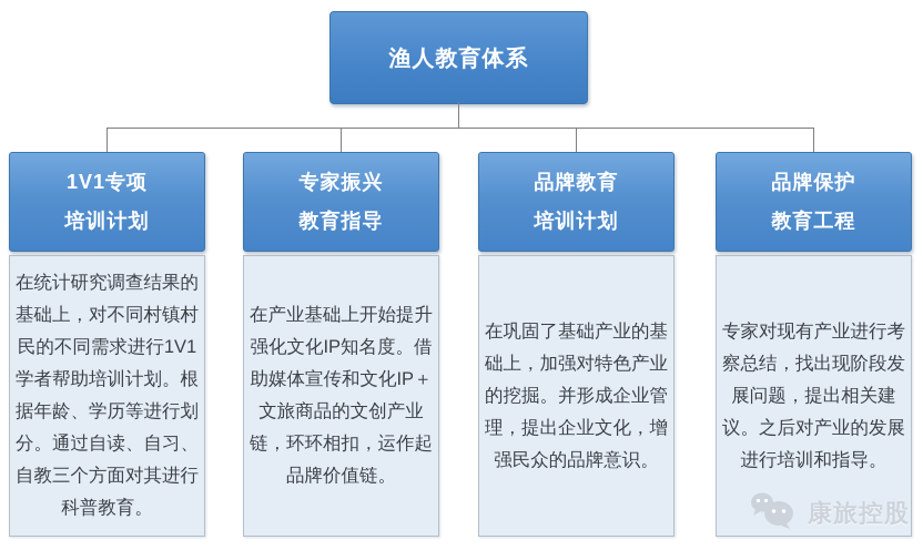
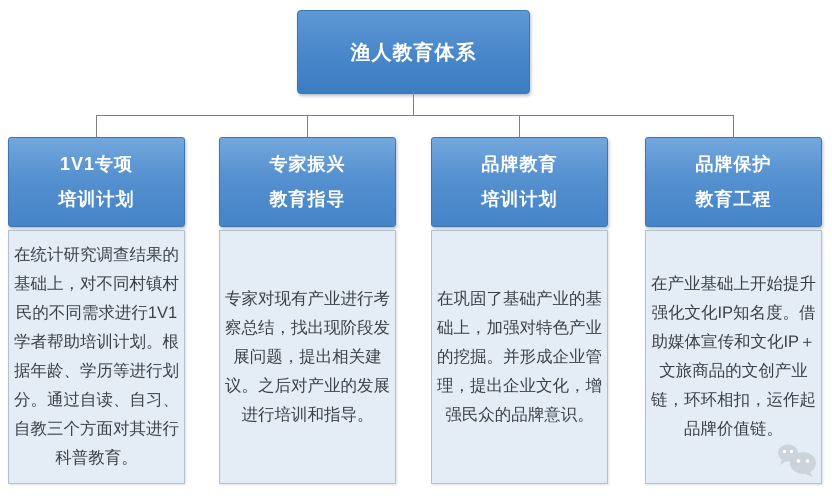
  渔人教育体系
  1V1专项
  培训计划
  在统计研究调查结果的基础上，对不同村镇村民的不同需求进行1V1学者帮助培训计划。根据年龄、学历等进行划分。通过自读、自习、自教三个方面对其进行科普教育。
  专家振兴
  教育指导
- 在产业基础上开始提升强化文化IP知名度。借助媒体宣传和文化IP＋文旅商品的文创产业链，环环相扣，运作起品牌价值链。
+ 专家对现有产业进行考察总结，找出现阶段发展问题，提出相关建议。之后对产业的发展进行培训和指导。
  品牌教育
  培训计划
  在巩固了基础产业的基础上，加强对特色产业的挖掘。并形成企业管理，提出企业文化，增强民众的品牌意识。
  品牌保护
  教育工程
- 专家对现有产业进行考察总结，找出现阶段发展问题，提出相关建议。之后对产业的发展进行培训和指导。
+ 在产业基础上开始提升强化文化IP知名度。借助媒体宣传和文化IP＋文旅商品的文创产业链，环环相扣，运作起品牌价值链。
- 康旅控股
